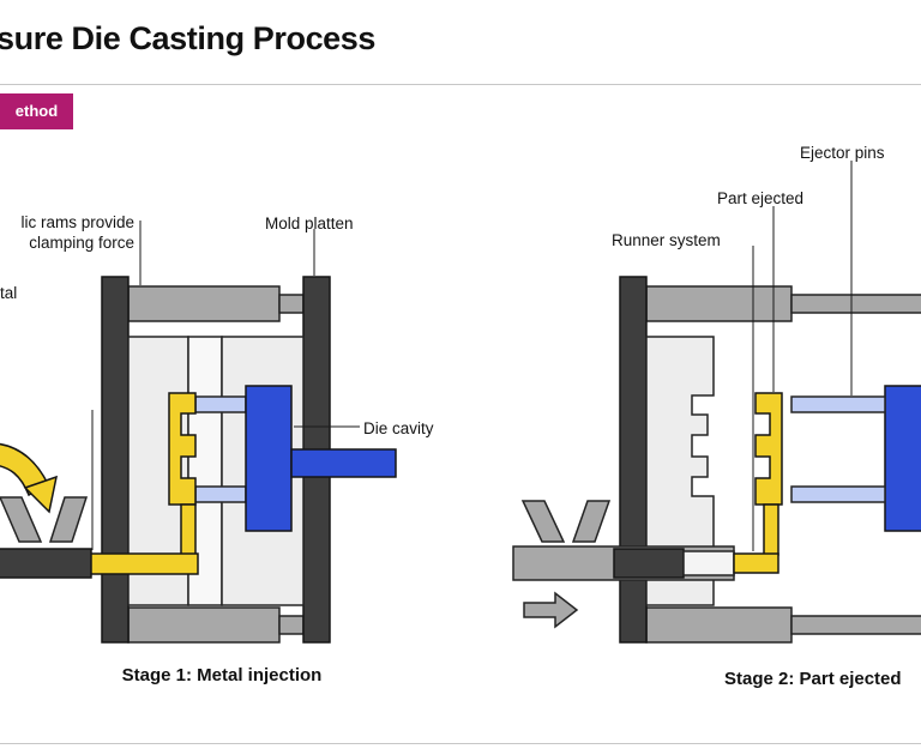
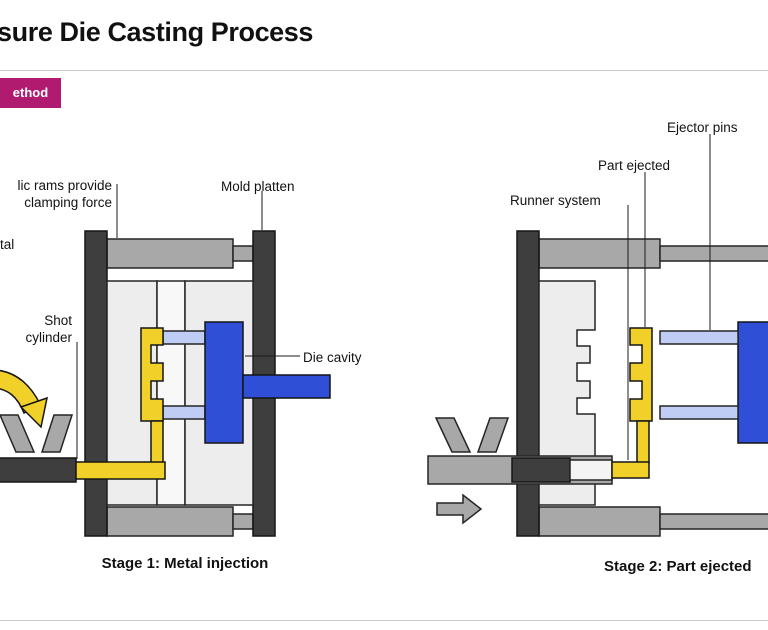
  sure Die Casting Process
  ethod
  lic rams provide
  clamping force
  Mold platten
  tal
+ Shot
+ cylinder
  Die cavity
  Runner system
  Part ejected
  Ejector pins
  Stage 1: Metal injection
  Stage 2: Part ejected
